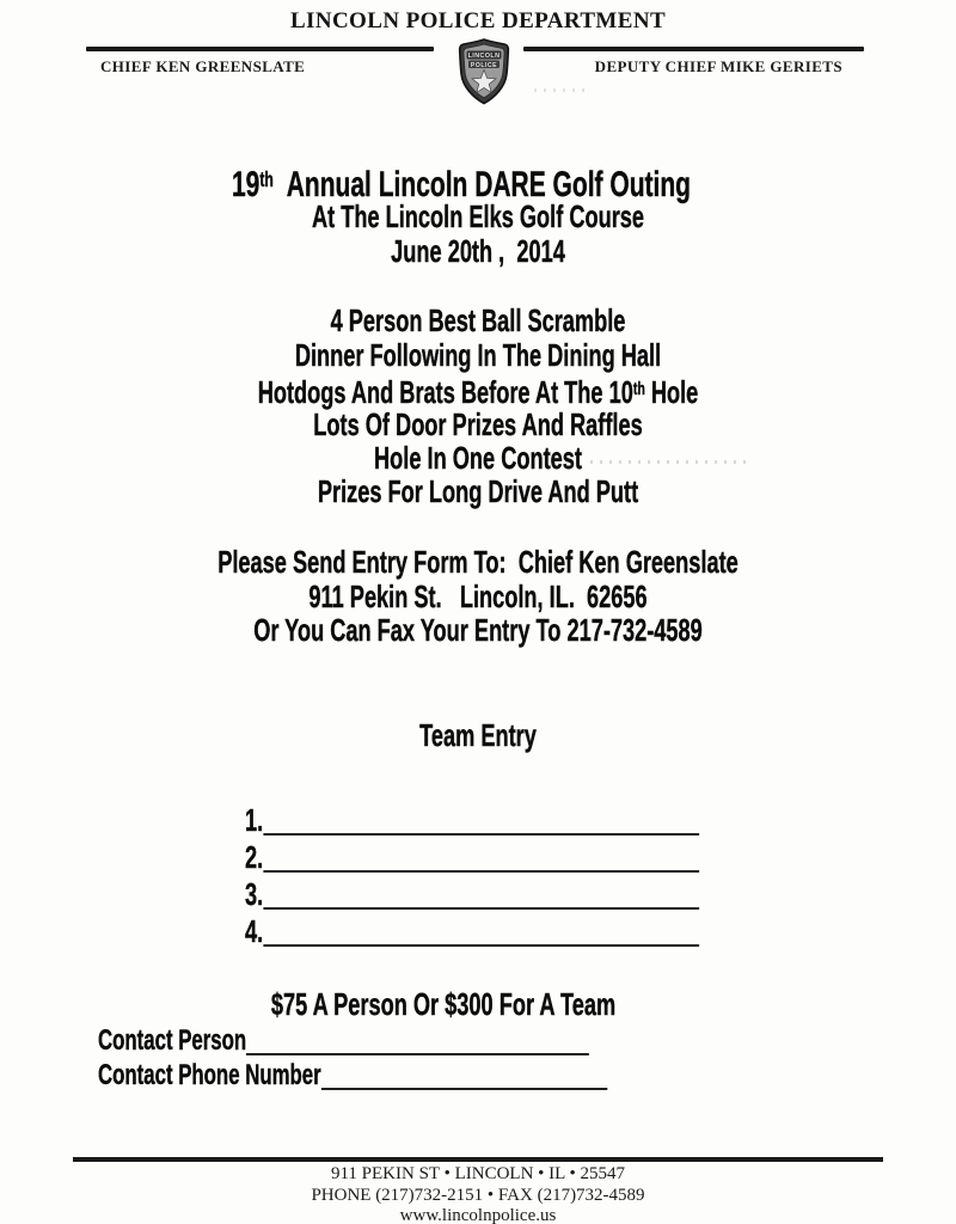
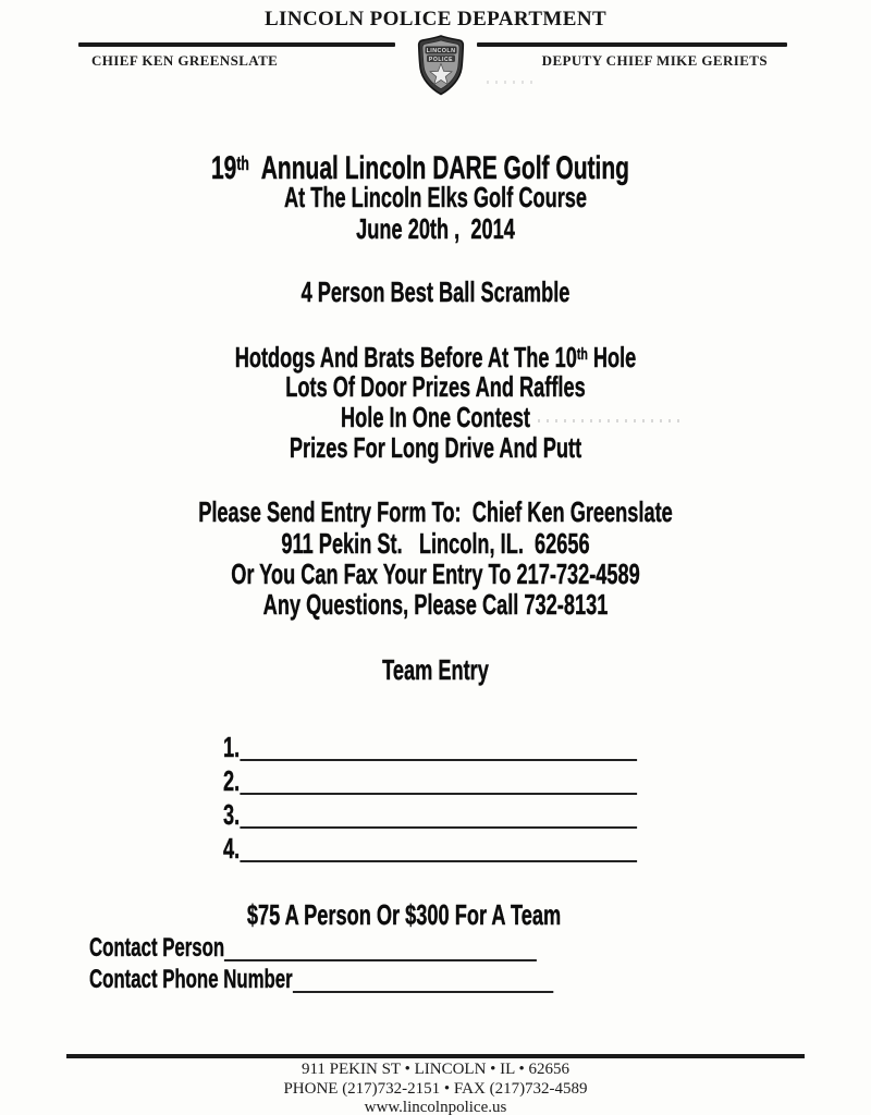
  LINCOLN POLICE DEPARTMENT
  CHIEF KEN GREENSLATE
  DEPUTY CHIEF MIKE GERIETS
  19th Annual Lincoln DARE Golf Outing
  At The Lincoln Elks Golf Course
  June 20th , 2014
  4 Person Best Ball Scramble
- Dinner Following In The Dining Hall
  Hotdogs And Brats Before At The 10th Hole
  Lots Of Door Prizes And Raffles
  Hole In One Contest
  Prizes For Long Drive And Putt
  Please Send Entry Form To: Chief Ken Greenslate
  911 Pekin St. Lincoln, IL. 62656
  Or You Can Fax Your Entry To 217-732-4589
+ Any Questions, Please Call 732-8131
  Team Entry
  1.
  2.
  3.
  4.
  $75 A Person Or $300 For A Team
  Contact Person
  Contact Phone Number
- 911 PEKIN ST • LINCOLN • IL • 25547
+ 911 PEKIN ST • LINCOLN • IL • 62656
  PHONE (217)732-2151 • FAX (217)732-4589
  www.lincolnpolice.us
